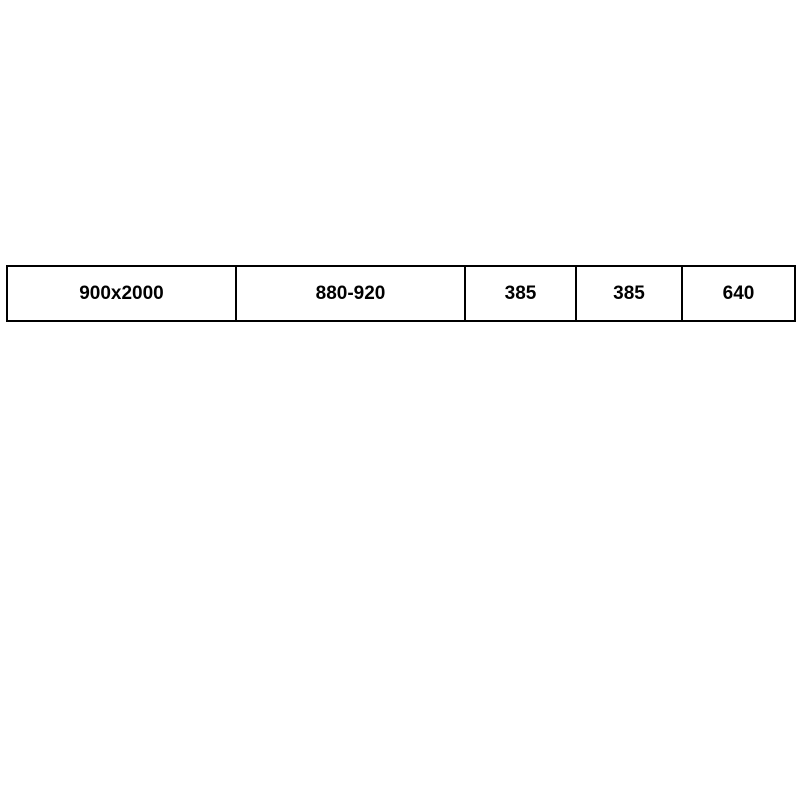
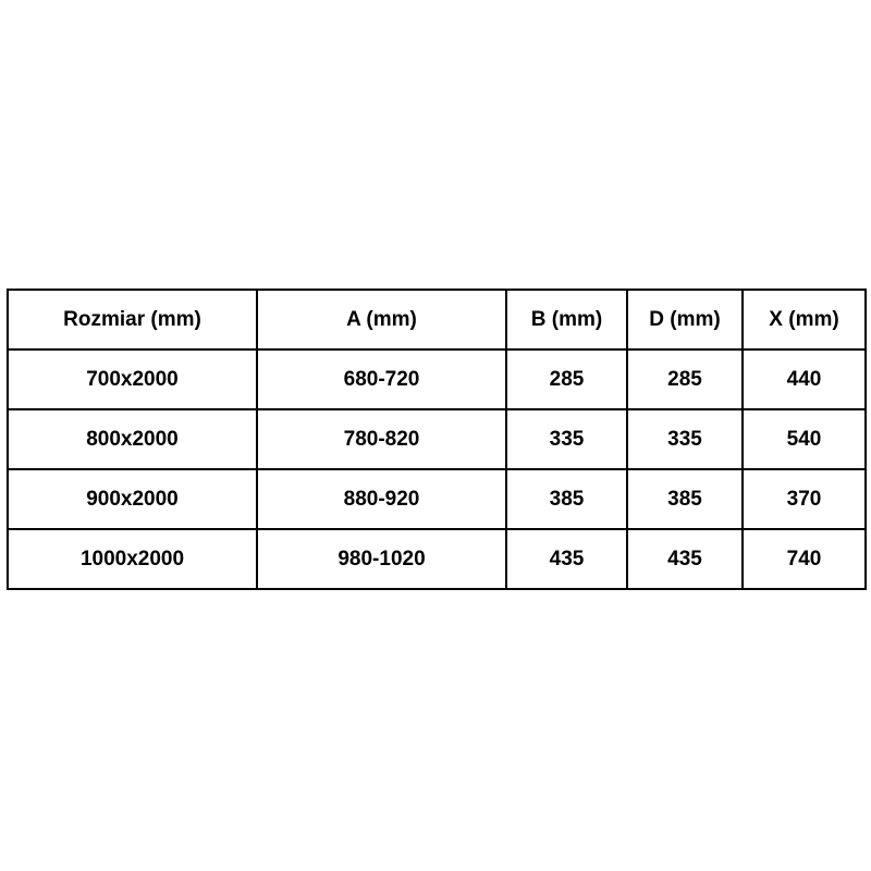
+ Rozmiar (mm)	A (mm)	B (mm)	D (mm)	X (mm)
+ 700x2000	680-720	285	285	440
+ 800x2000	780-820	335	335	540
- 900x2000	880-920	385	385	640
+ 900x2000	880-920	385	385	370
+ 1000x2000	980-1020	435	435	740
